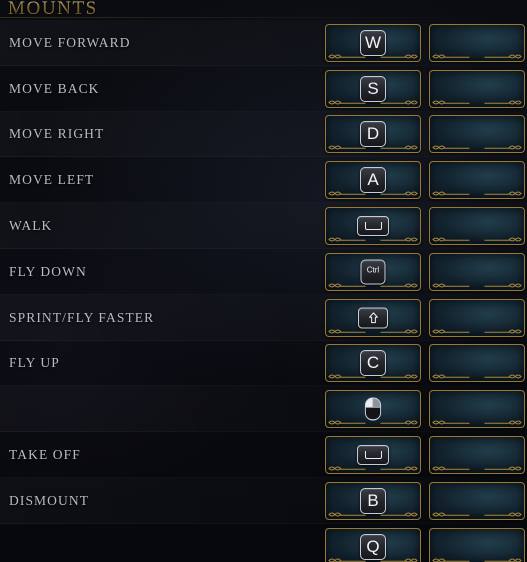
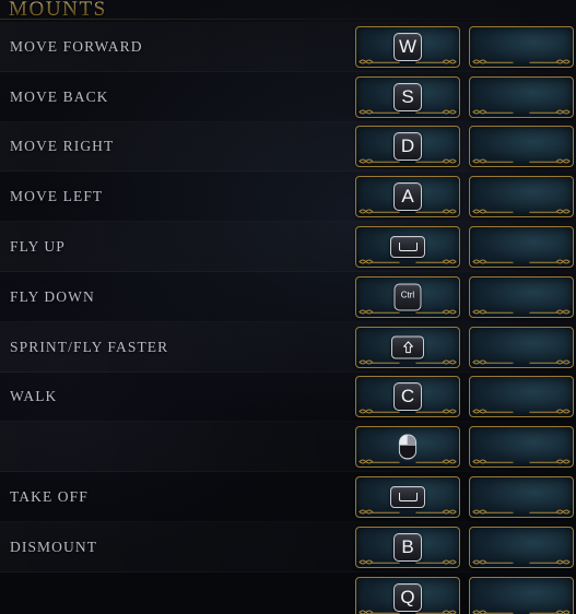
  MOUNTS
  MOVE FORWARD
  W
  MOVE BACK
  S
  MOVE RIGHT
  D
  MOVE LEFT
  A
- WALK
+ FLY UP
  FLY DOWN
  Ctrl
  SPRINT/FLY FASTER
- FLY UP
+ WALK
  C
  TAKE OFF
  DISMOUNT
  B
  Q
